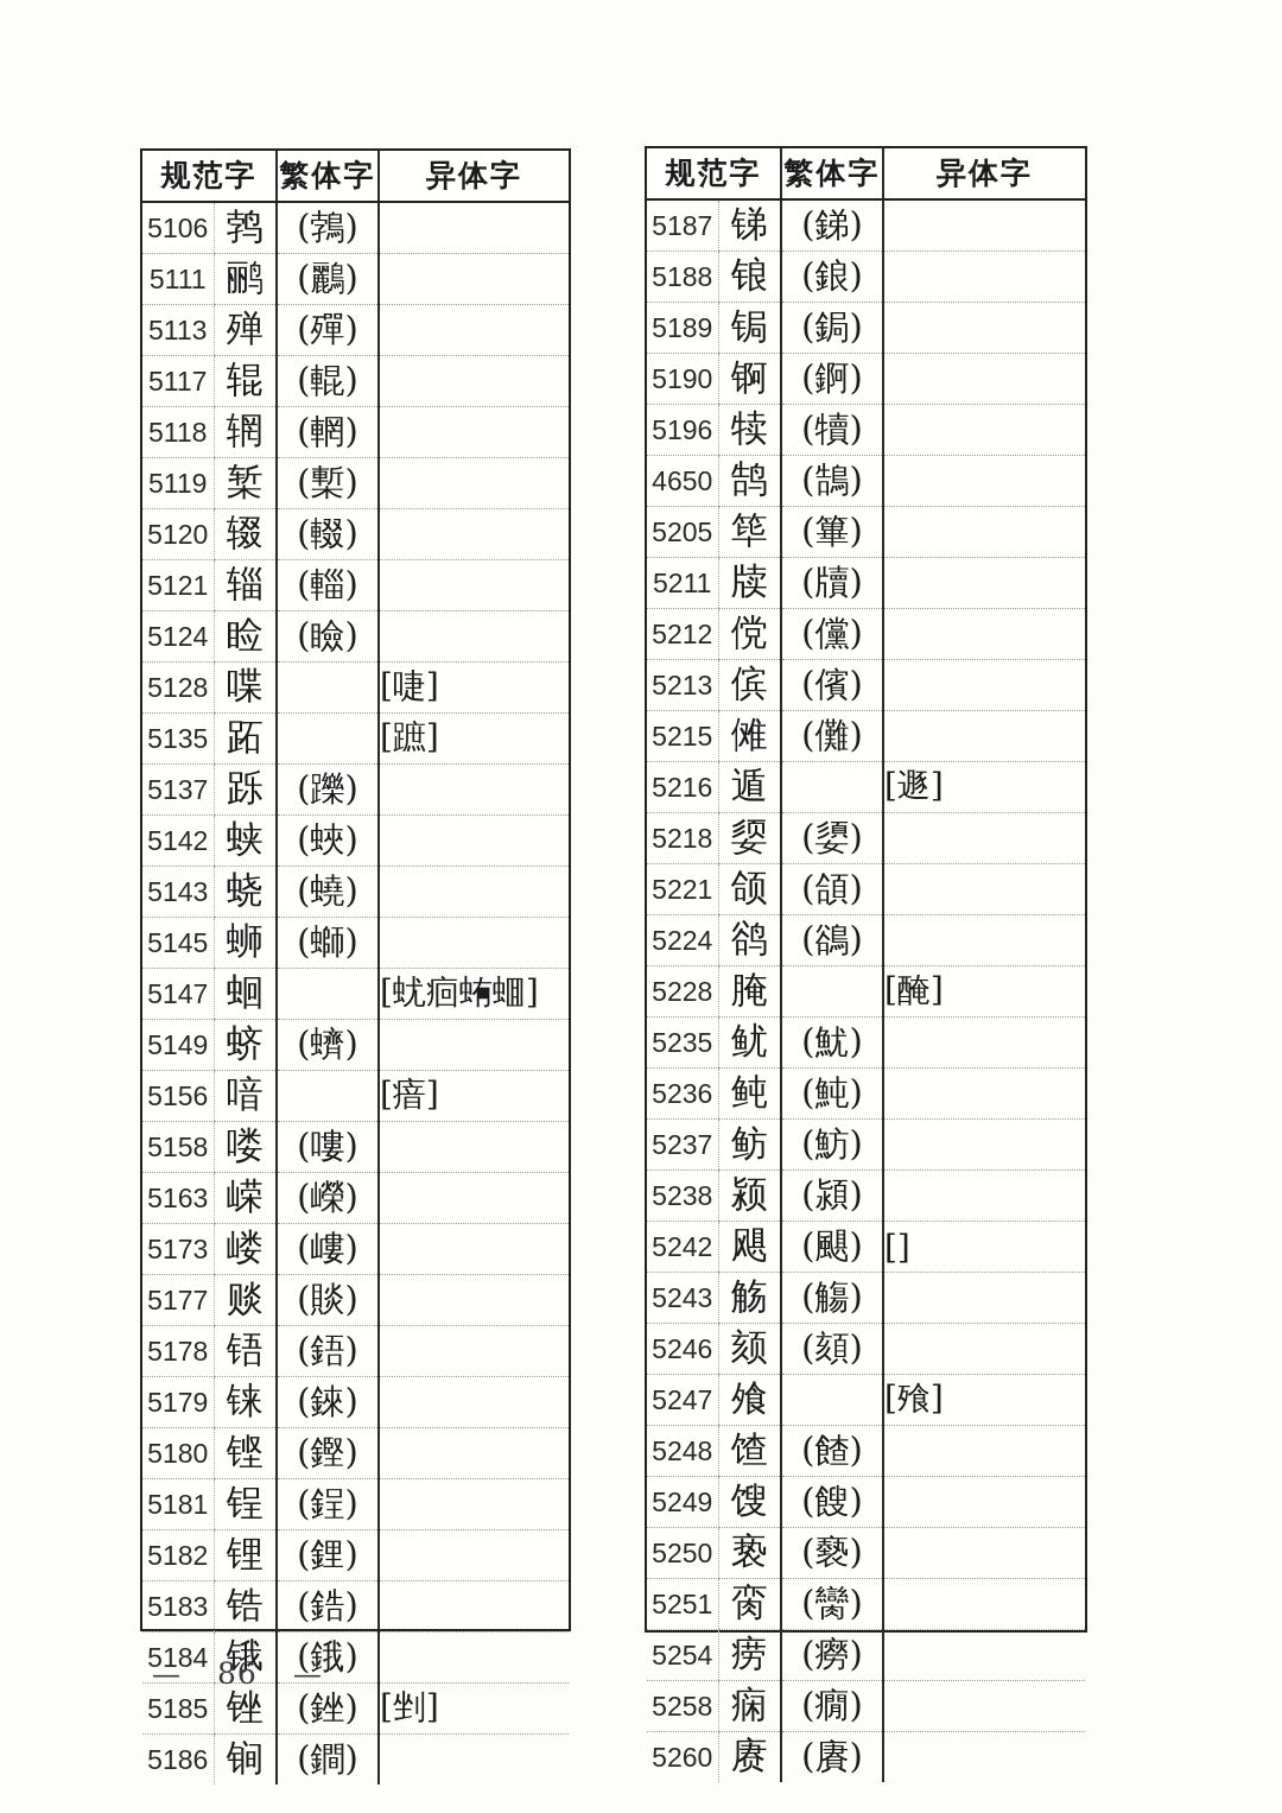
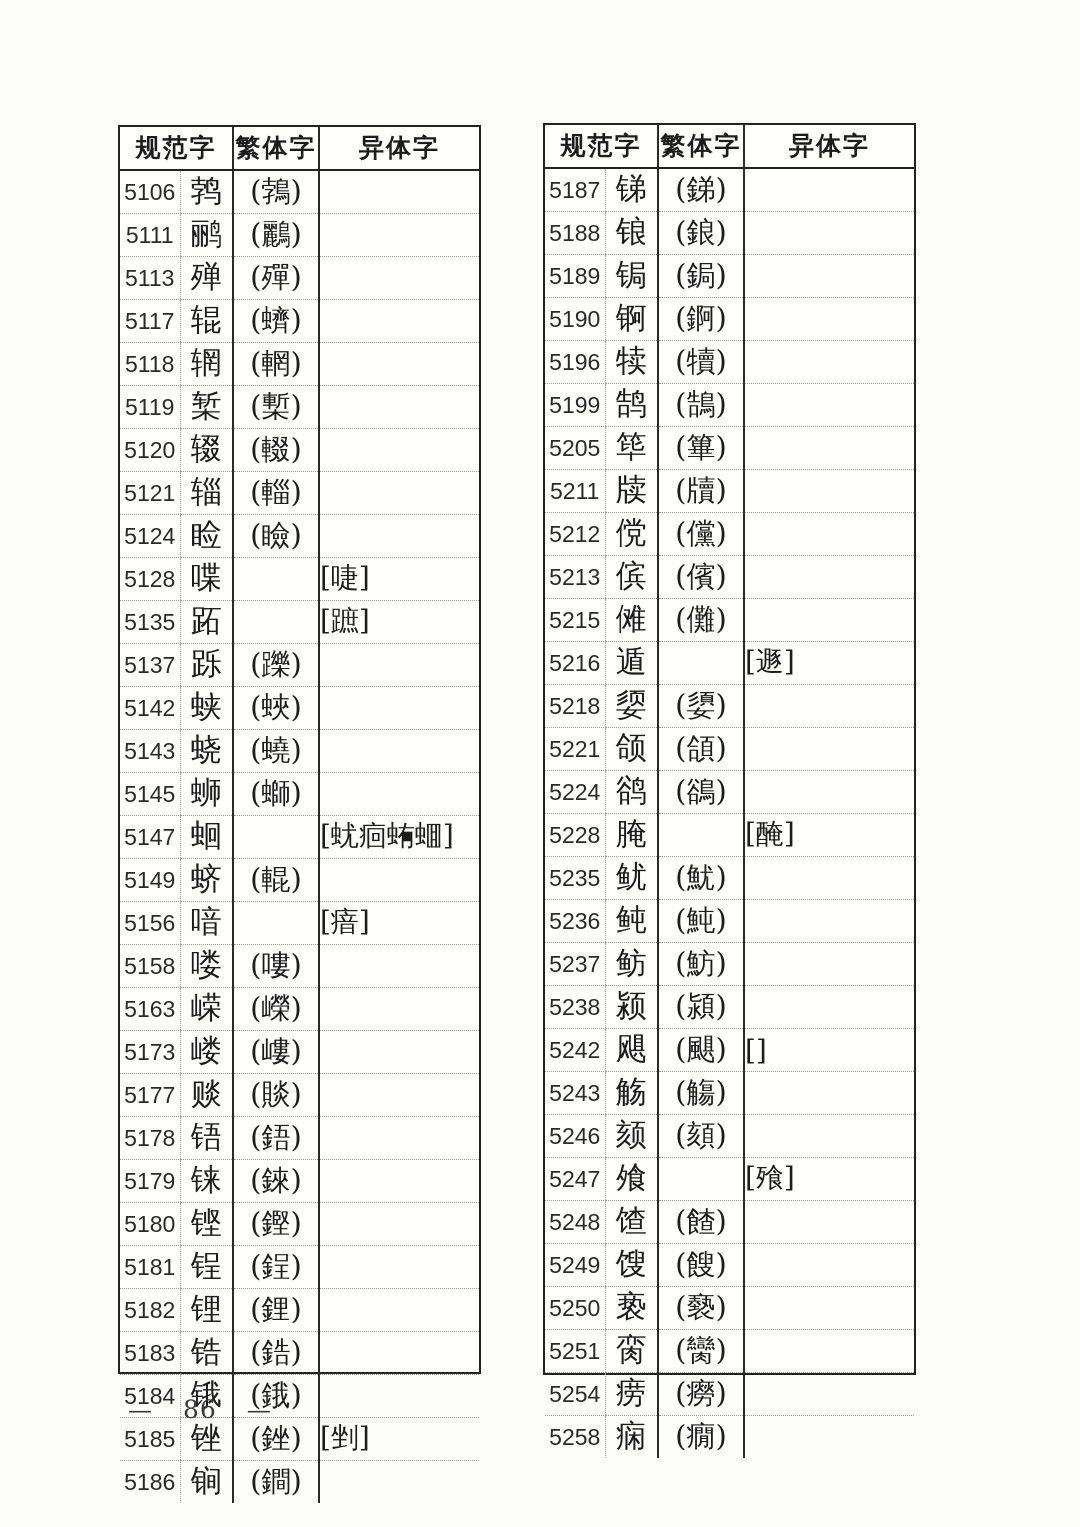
  规范字	繁体字	异体字
  5106	鹁	(鵓)
  5111	鹂	(鸝)
  5113	殚	(殫)
- 5117	辊	(輥)
+ 5117	辊	(蠐)
  5118	辋	(輞)
  5119	椠	(槧)
  5120	辍	(輟)
  5121	辎	(輜)
  5124	睑	(瞼)
  5128	喋		[啑]
  5135	跖		[蹠]
  5137	跞	(躒)
  5142	蛱	(蛺)
  5143	蛲	(蟯)
  5145	蛳	(螄)
  5147	蛔		[蚘痐蛕蜖]
- 5149	蛴	(蠐)
+ 5149	蛴	(輥)
  5156	喑		[瘖]
  5158	喽	(嘍)
  5163	嵘	(嶸)
  5173	嵝	(嶁)
  5177	赕	(賧)
  5178	铻	(鋙)
  5179	铼	(錸)
  5180	铿	(鏗)
  5181	锃	(鋥)
  5182	锂	(鋰)
  5183	锆	(鋯)
  5184	锇	(鋨)
  5185	锉	(銼)	[剉]
  5186	锏	(鐧)
  规范字	繁体字	异体字
  5187	锑	(銻)
  5188	锒	(鋃)
  5189	锔	(鋦)
  5190	锕	(錒)
  5196	犊	(犢)
- 4650	鹄	(鵠)
+ 5199	鹄	(鵠)
  5205	筚	(篳)
  5211	牍	(牘)
  5212	傥	(儻)
  5213	傧	(儐)
  5215	傩	(儺)
  5216	遁		[遯]
  5218	媭	(嬃)
  5221	颌	(頜)
  5224	鹆	(鵒)
  5228	腌		[醃]
  5235	鱿	(魷)
  5236	鲀	(魨)
  5237	鲂	(魴)
  5238	颍	(潁)
  5242	飓	(颶)	[𩗺]
  5243	觞	(觴)
  5246	颏	(頦)
  5247	飧		[飱]
  5248	馇	(餷)
  5249	馊	(餿)
  5250	亵	(褻)
  5251	脔	(臠)
  5254	痨	(癆)
  5258	痫	(癇)
- 5260	赓	(賡)
  —
  86
  —
